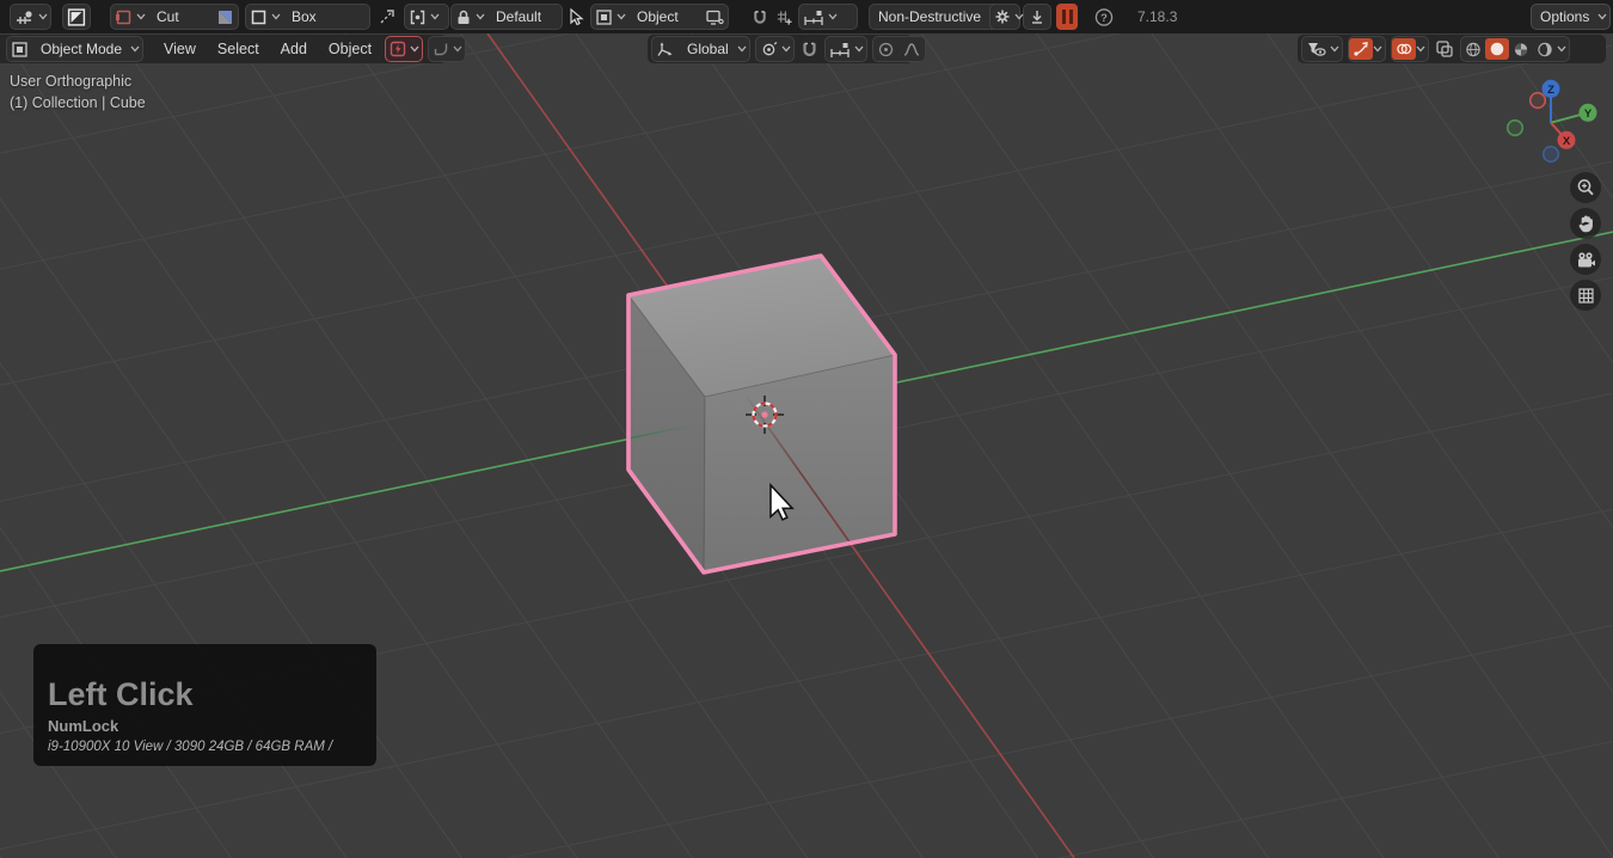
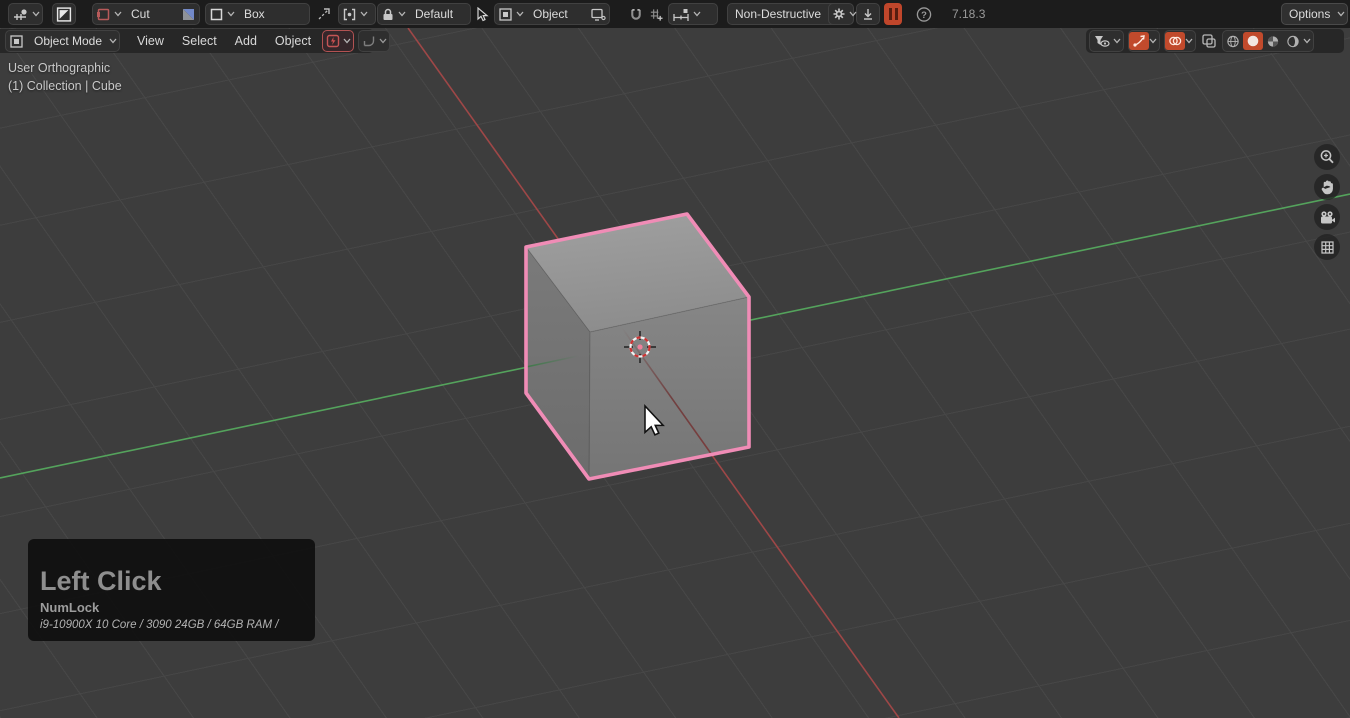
  Cut
  Box
  Default
  Object
  Non-Destructive
  ?
  7.18.3
  Options
  User Orthographic
  (1) Collection | Cube
  Object Mode
  View
  Select
  Add
  Object
- Global
- Z
- Y
- X
  Left Click
  NumLock
- i9-10900X 10 View / 3090 24GB / 64GB RAM /
+ i9-10900X 10 Core / 3090 24GB / 64GB RAM /
